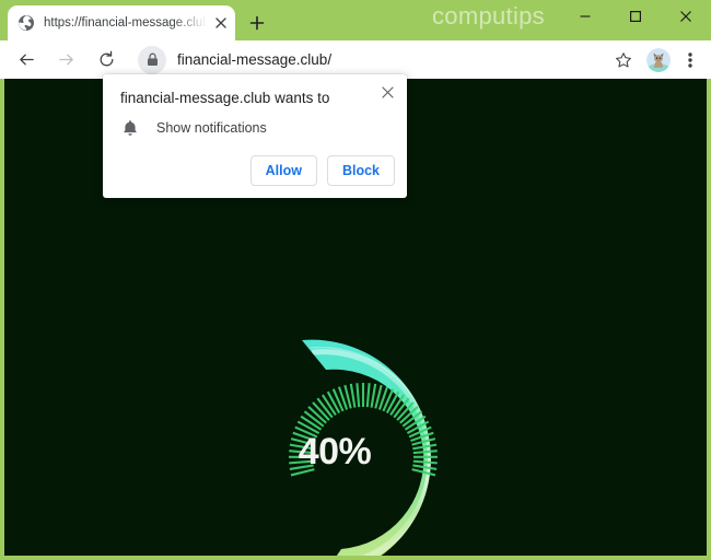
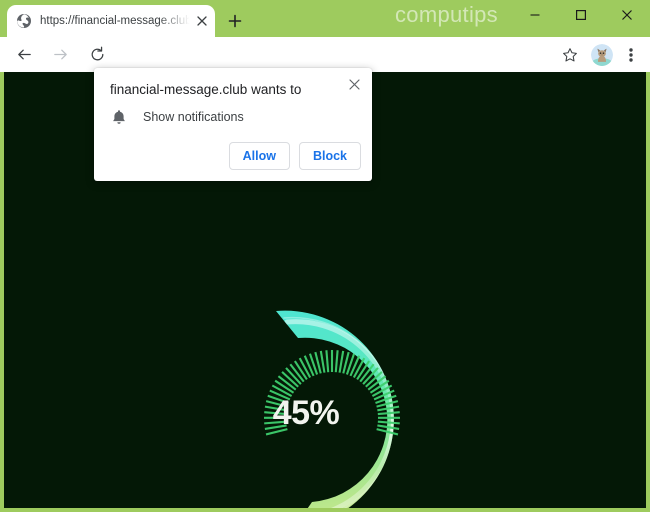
  computips
  https://financial-message.club
- financial-message.club/
- 40%
+ 45%
  financial-message.club wants to
  Show notifications
  Allow
  Block
